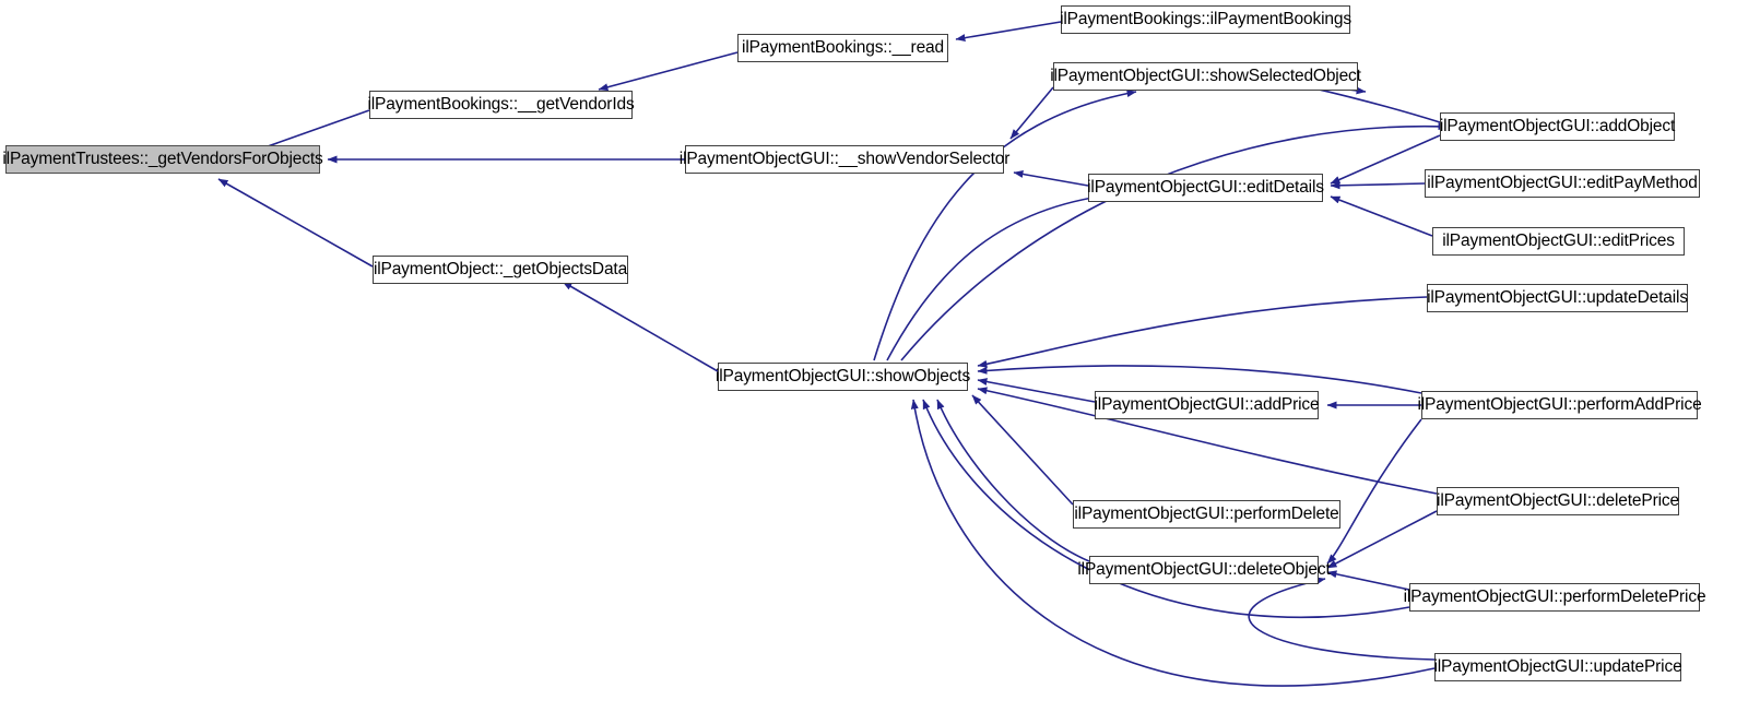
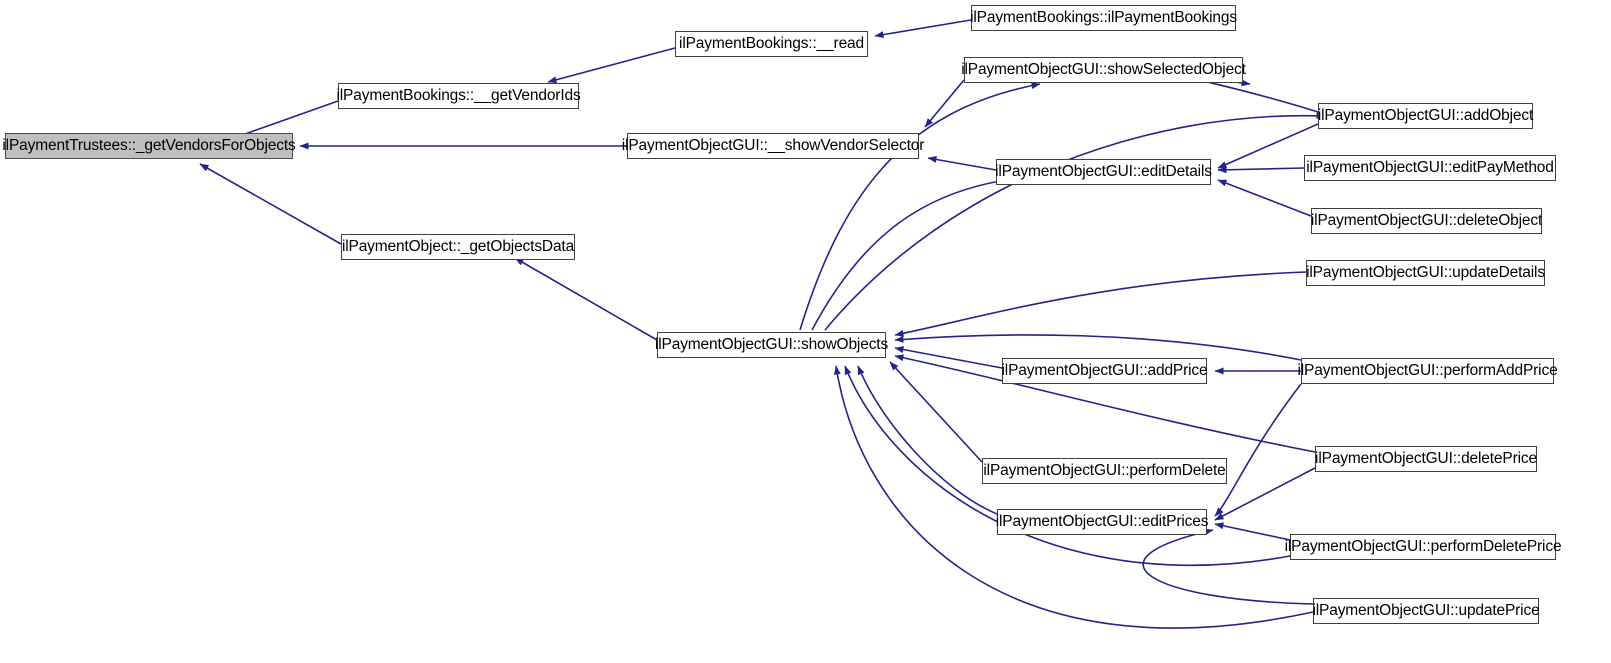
  ilPaymentTrustees::_getVendorsForObjects
  ilPaymentBookings::__getVendorIds
  ilPaymentBookings::__read
  ilPaymentBookings::ilPaymentBookings
  ilPaymentObject::_getObjectsData
  ilPaymentObjectGUI::__showVendorSelector
  ilPaymentObjectGUI::showSelectedObject
  ilPaymentObjectGUI::addObject
  ilPaymentObjectGUI::editDetails
  ilPaymentObjectGUI::editPayMethod
- ilPaymentObjectGUI::editPrices
+ ilPaymentObjectGUI::deleteObject
  ilPaymentObjectGUI::updateDetails
  ilPaymentObjectGUI::showObjects
  ilPaymentObjectGUI::addPrice
  ilPaymentObjectGUI::performAddPrice
  ilPaymentObjectGUI::deletePrice
  ilPaymentObjectGUI::performDelete
- ilPaymentObjectGUI::deleteObject
+ ilPaymentObjectGUI::editPrices
  ilPaymentObjectGUI::performDeletePrice
  ilPaymentObjectGUI::updatePrice
